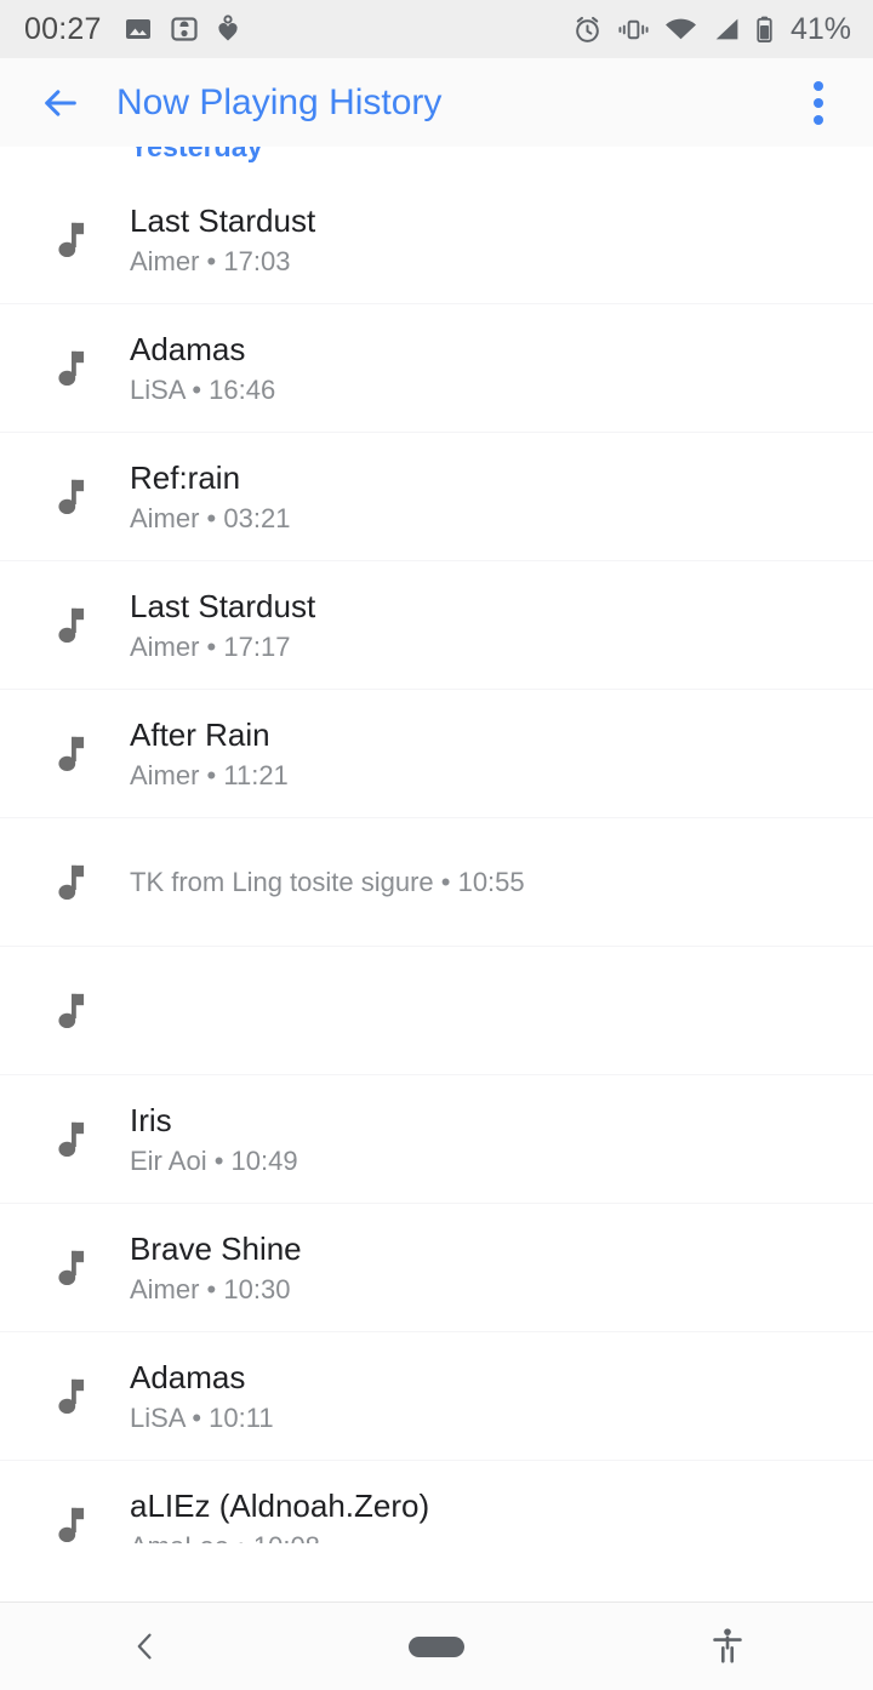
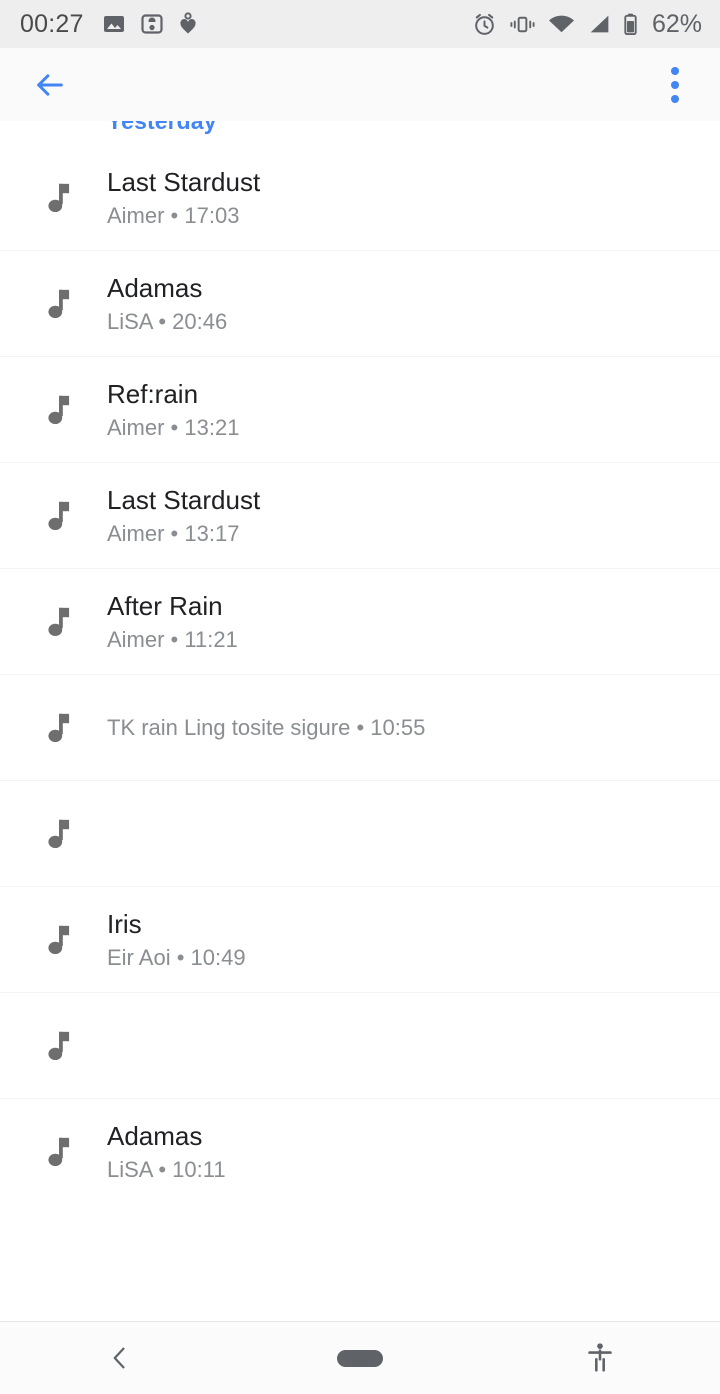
  00:27
- 41%
+ 62%
- Now Playing History
  Yesterday
  Last Stardust
  Aimer • 17:03
  Adamas
- LiSA • 16:46
+ LiSA • 20:46
  Ref:rain
- Aimer • 03:21
+ Aimer • 13:21
  Last Stardust
- Aimer • 17:17
+ Aimer • 13:17
  After Rain
  Aimer • 11:21
- TK from Ling tosite sigure • 10:55
+ TK rain Ling tosite sigure • 10:55
  Iris
  Eir Aoi • 10:49
- Brave Shine
- Aimer • 10:30
  Adamas
  LiSA • 10:11
- aLIEz (Aldnoah.Zero)
